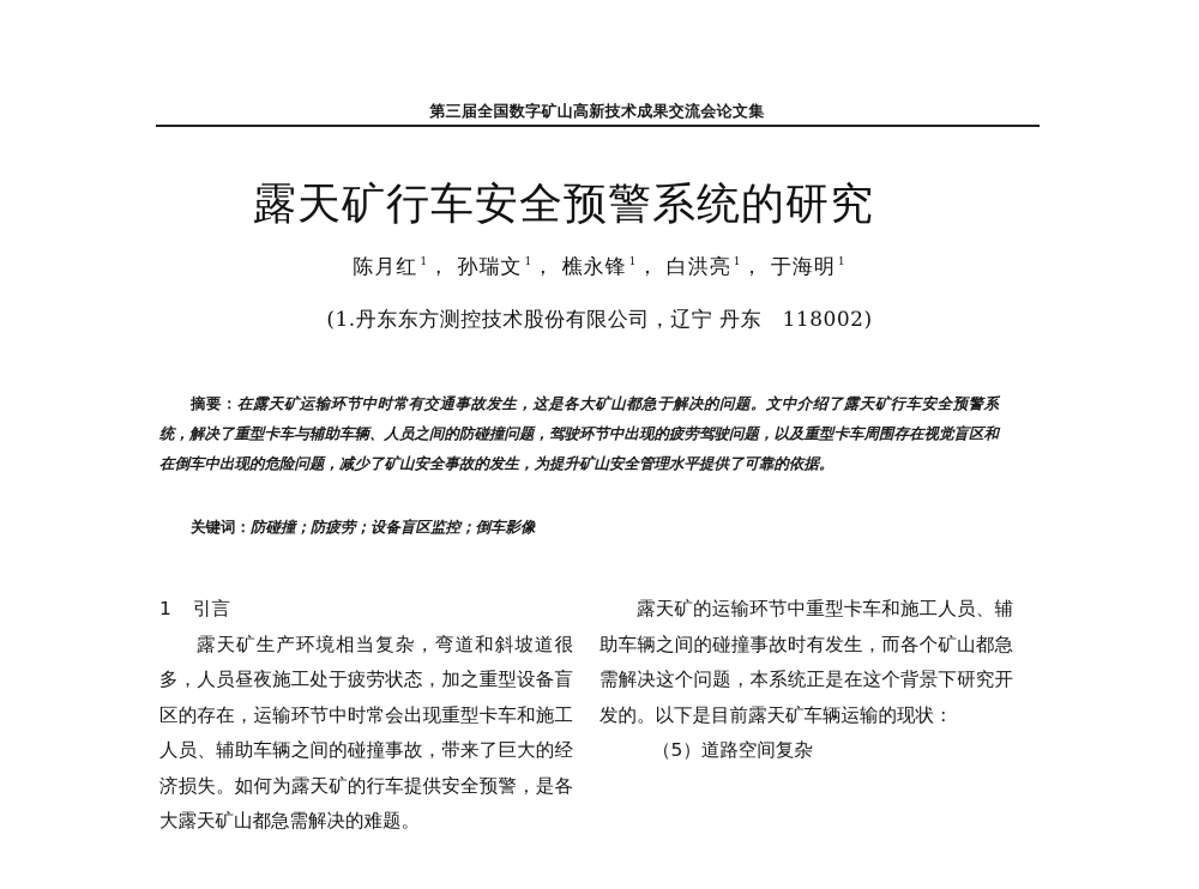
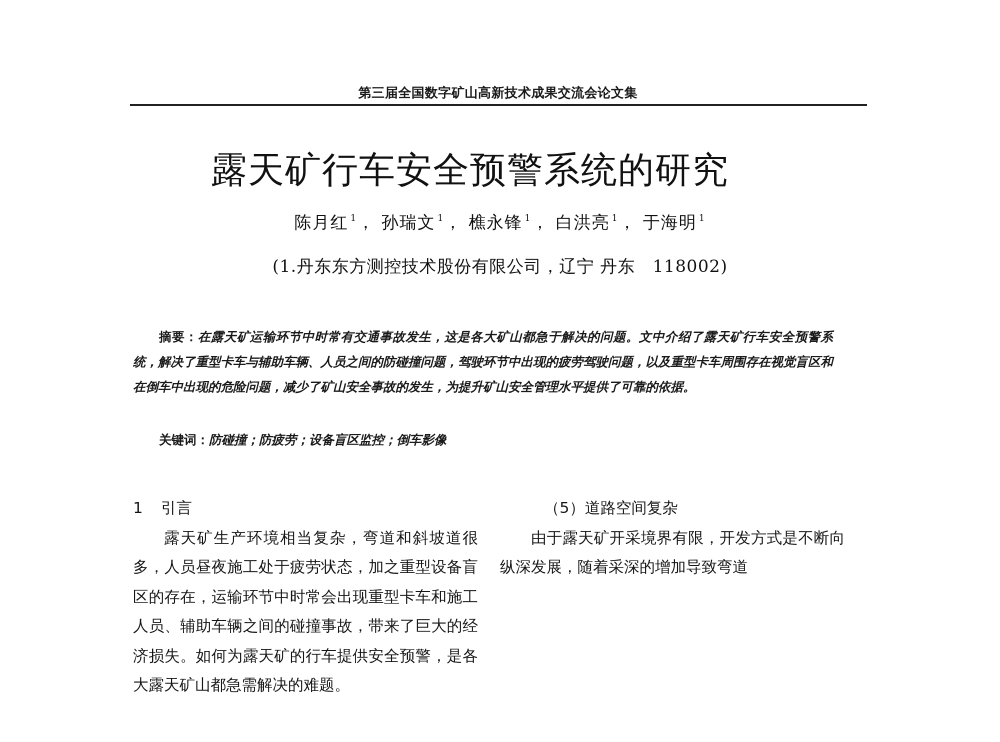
  第三届全国数字矿山高新技术成果交流会论文集
  露天矿行车安全预警系统的研究
  陈月红 1， 孙瑞文 1， 樵永锋 1， 白洪亮 1， 于海明 1
  (1.丹东东方测控技术股份有限公司，辽宁 丹东 118002)
  摘要：在露天矿运输环节中时常有交通事故发生，这是各大矿山都急于解决的问题。文中介绍了露天矿行车安全预警系统，解决了重型卡车与辅助车辆、人员之间的防碰撞问题，驾驶环节中出现的疲劳驾驶问题，以及重型卡车周围存在视觉盲区和在倒车中出现的危险问题，减少了矿山安全事故的发生，为提升矿山安全管理水平提供了可靠的依据。
  关键词：防碰撞；防疲劳；设备盲区监控；倒车影像
  1 引言
  露天矿生产环境相当复杂，弯道和斜坡道很多，人员昼夜施工处于疲劳状态，加之重型设备盲区的存在，运输环节中时常会出现重型卡车和施工人员、辅助车辆之间的碰撞事故，带来了巨大的经济损失。如何为露天矿的行车提供安全预警，是各大露天矿山都急需解决的难题。
- 露天矿的运输环节中重型卡车和施工人员、辅助车辆之间的碰撞事故时有发生，而各个矿山都急需解决这个问题，本系统正是在这个背景下研究开发的。以下是目前露天矿车辆运输的现状：
  （5）道路空间复杂
+ 由于露天矿开采境界有限，开发方式是不断向纵深发展，随着采深的增加导致弯道
